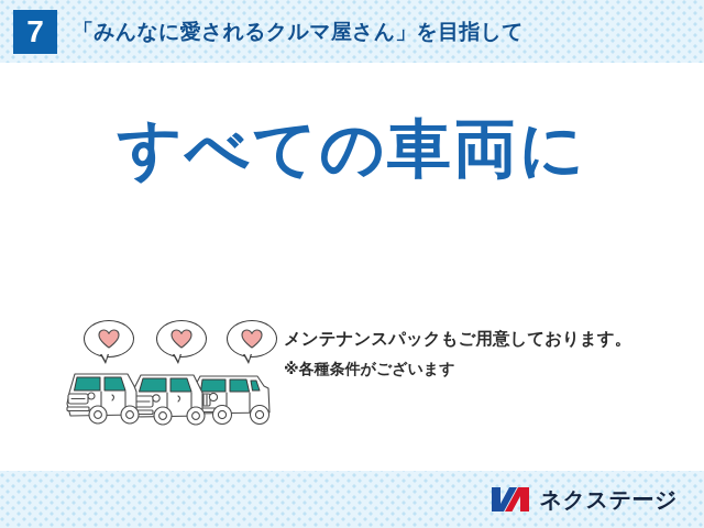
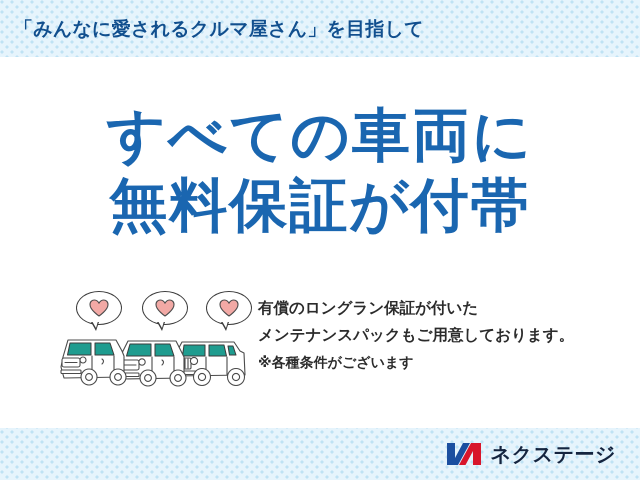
- 7
  「みんなに愛されるクルマ屋さん」を目指して
  すべての車両に
+ 無料保証が付帯
+ 有償のロングラン保証が付いた
  メンテナンスパックもご用意しております。
  ※各種条件がございます
  ネクステージ
